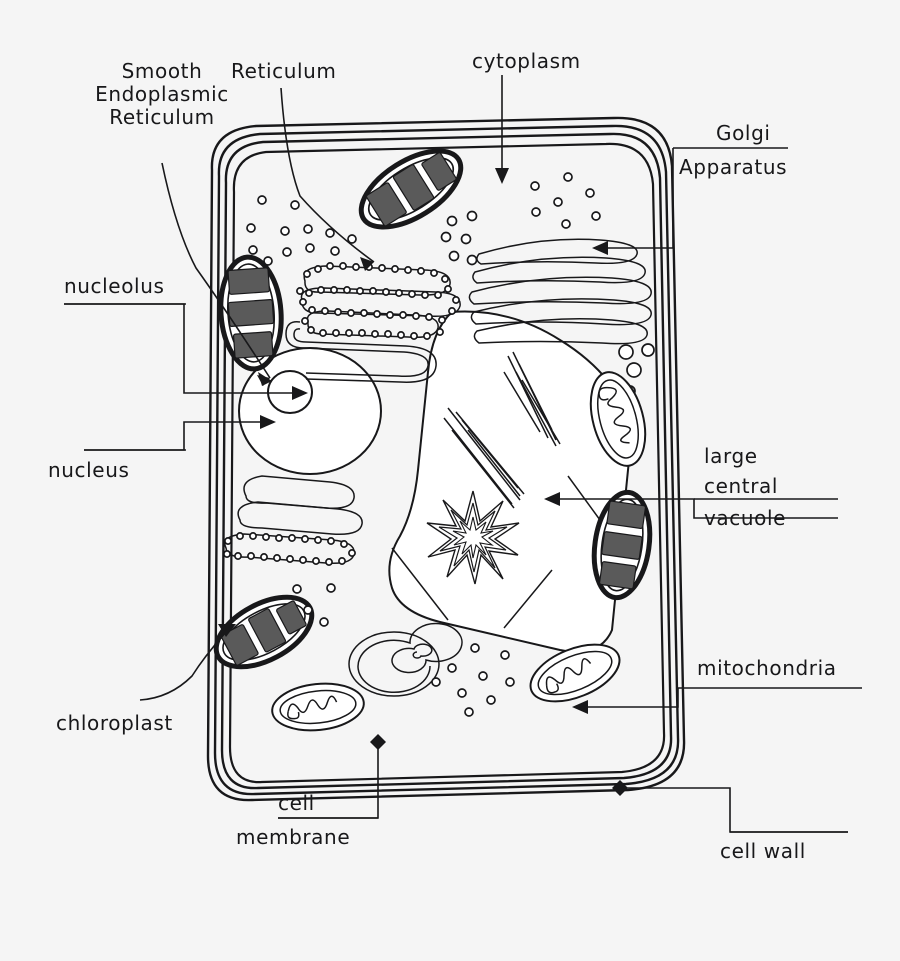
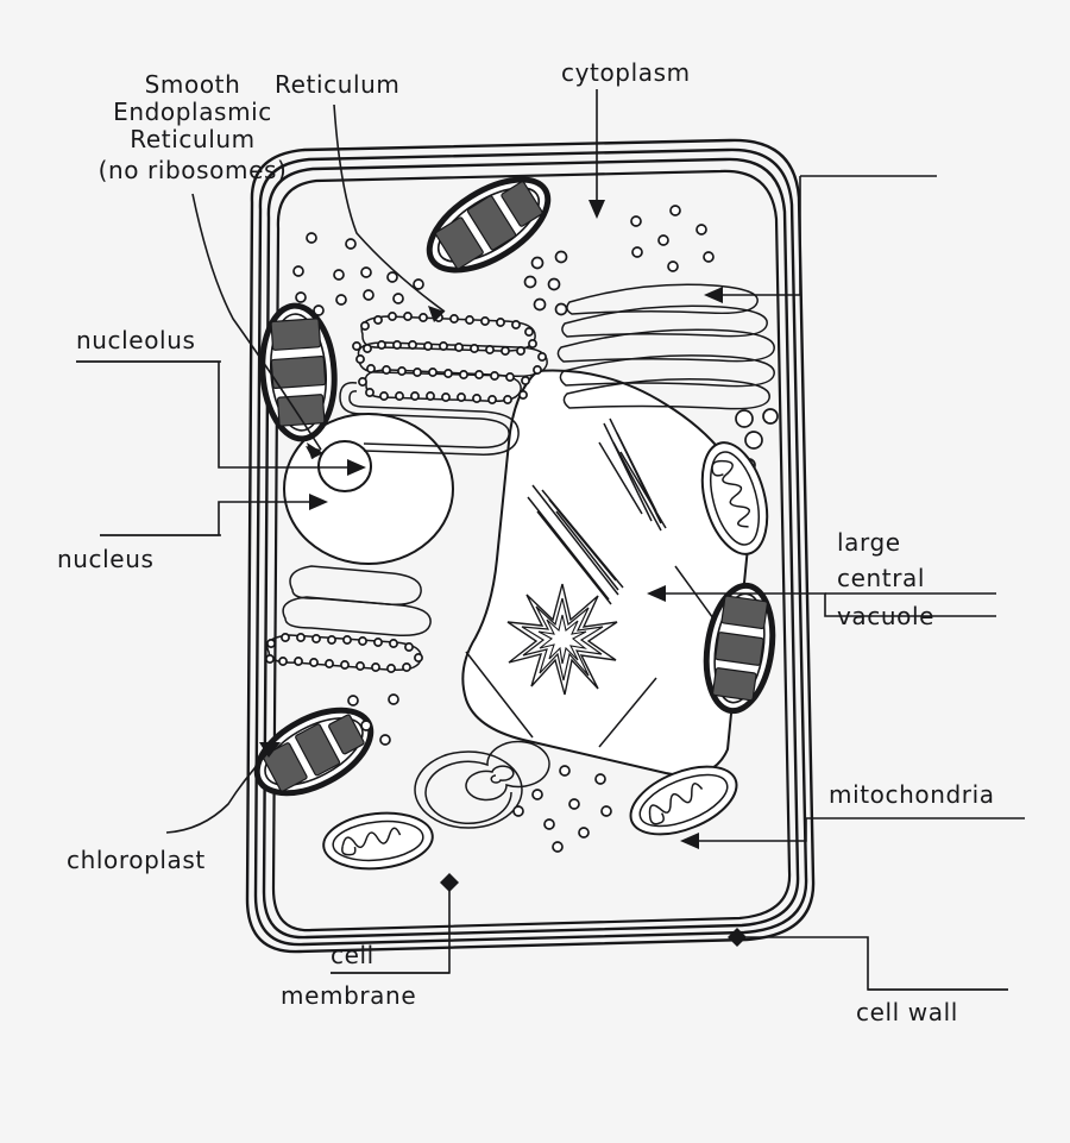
  Smooth
  Endoplasmic
  Reticulum
+ (no ribosomes)
  Reticulum
  cytoplasm
- Golgi
- Apparatus
  nucleolus
  nucleus
  large
  central
  vacuole
  mitochondria
  chloroplast
  cell
  membrane
  cell wall
